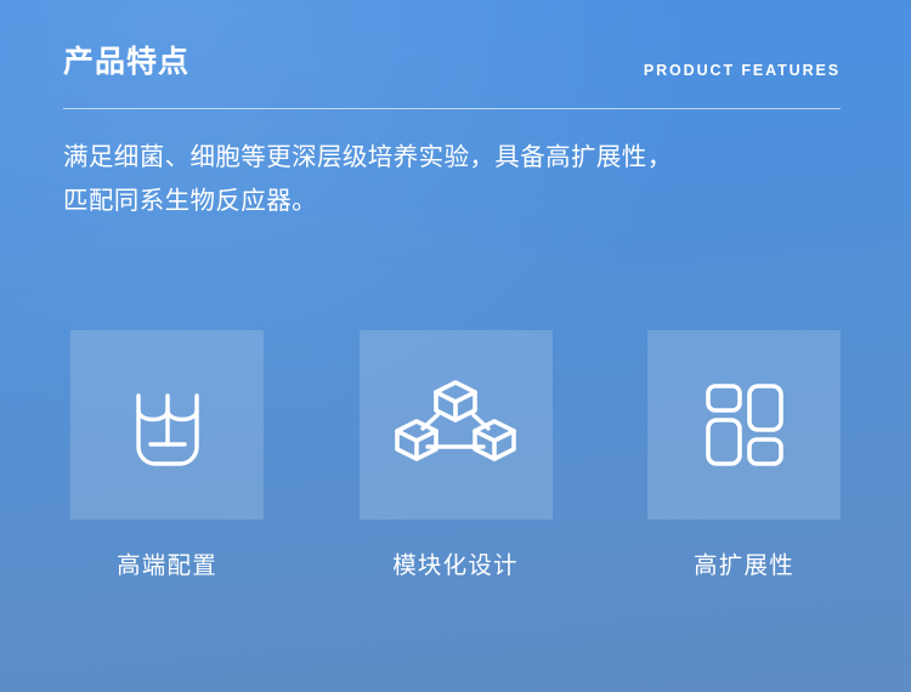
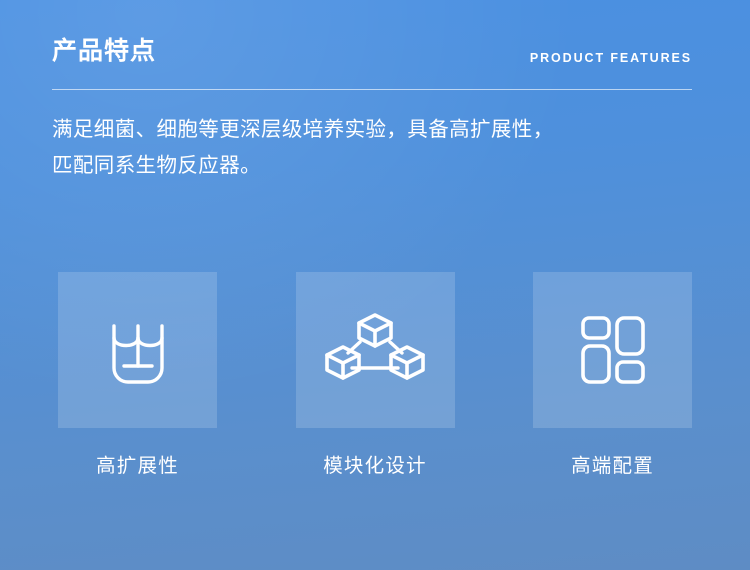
  产品特点
  PRODUCT FEATURES
  满足细菌、细胞等更深层级培养实验，具备高扩展性，
  匹配同系生物反应器。
- 高端配置
+ 高扩展性
  模块化设计
- 高扩展性
+ 高端配置
